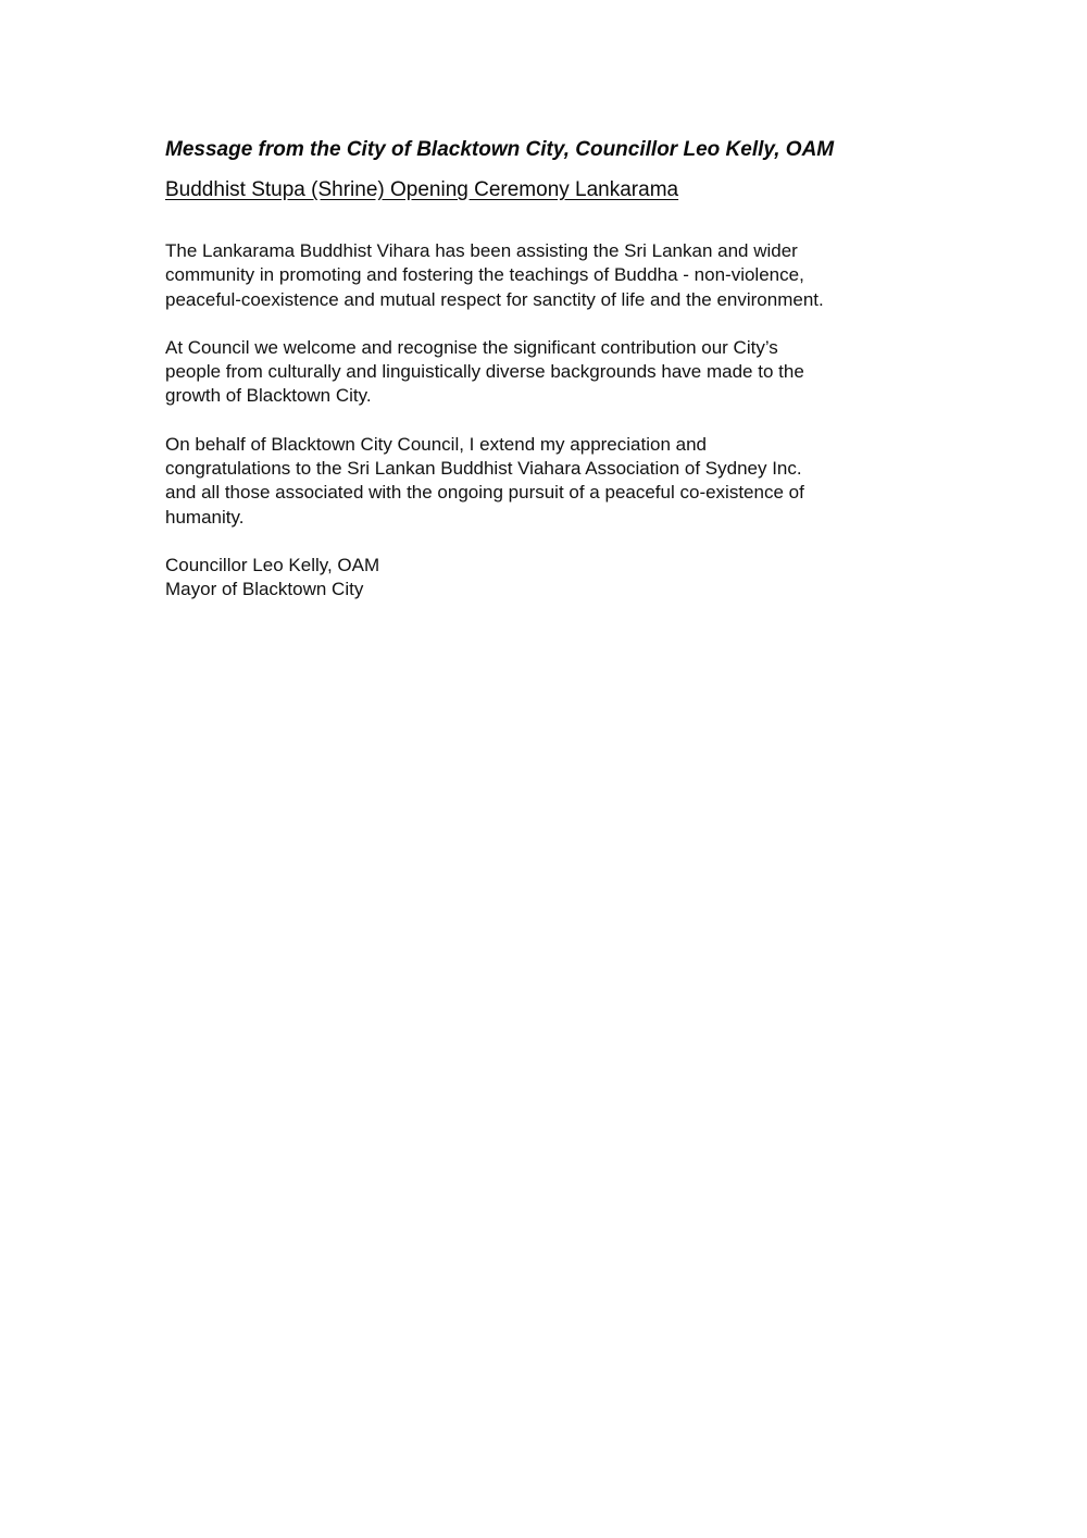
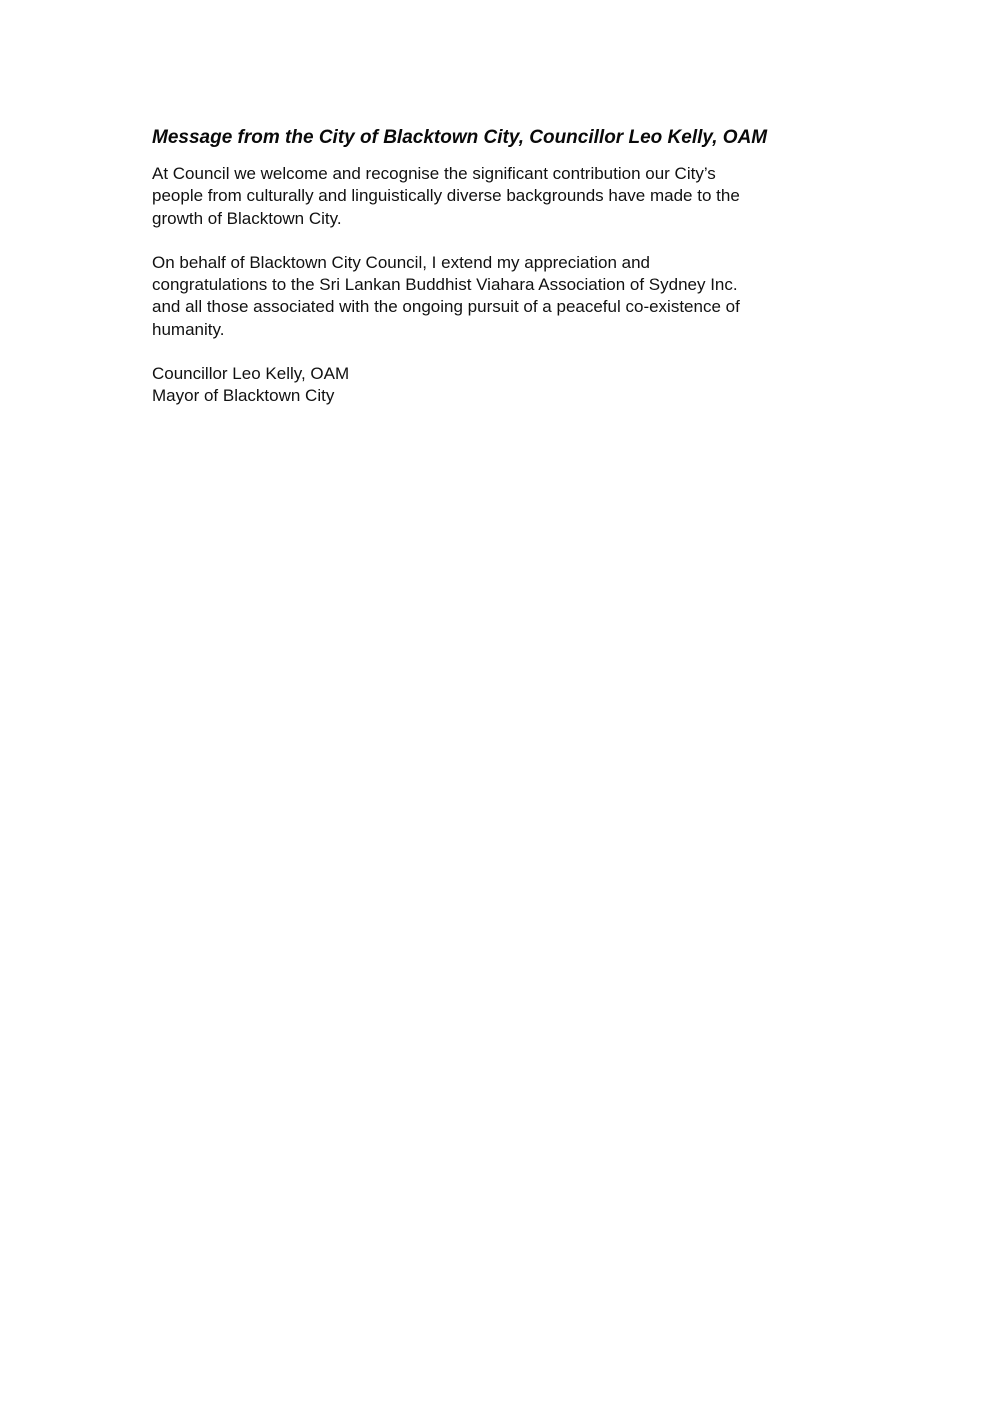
  Message from the City of Blacktown City, Councillor Leo Kelly, OAM
- Buddhist Stupa (Shrine) Opening Ceremony Lankarama
- The Lankarama Buddhist Vihara has been assisting the Sri Lankan and wider
- community in promoting and fostering the teachings of Buddha - non-violence,
- peaceful-coexistence and mutual respect for sanctity of life and the environment.
  At Council we welcome and recognise the significant contribution our City’s
  people from culturally and linguistically diverse backgrounds have made to the
  growth of Blacktown City.
  On behalf of Blacktown City Council, I extend my appreciation and
  congratulations to the Sri Lankan Buddhist Viahara Association of Sydney Inc.
  and all those associated with the ongoing pursuit of a peaceful co-existence of
  humanity.
  Councillor Leo Kelly, OAM
  Mayor of Blacktown City
